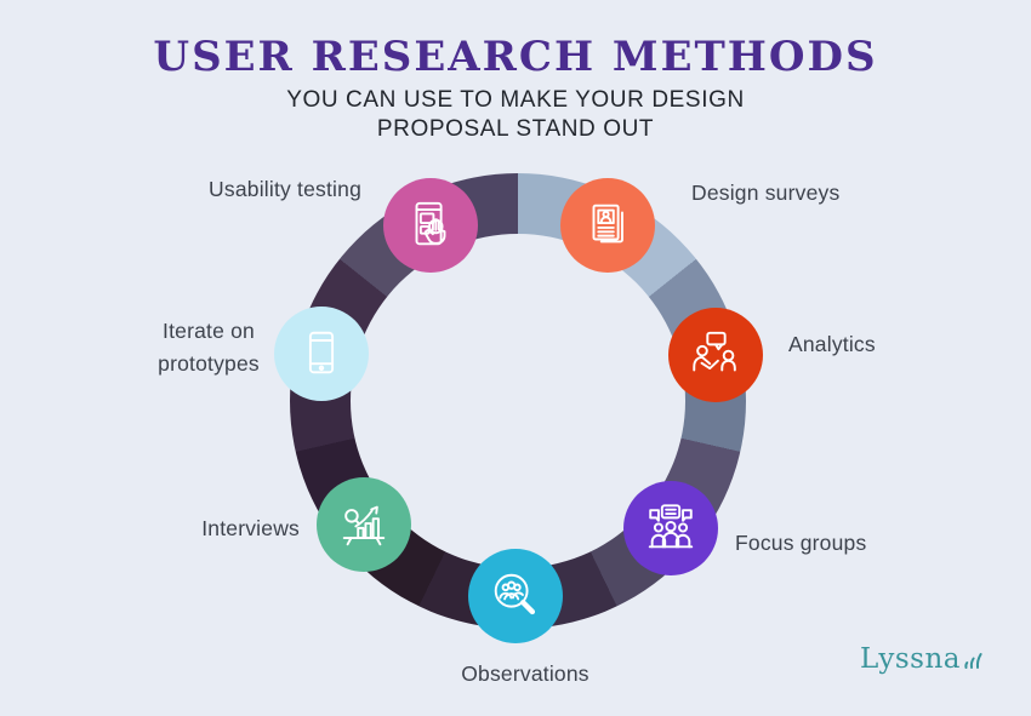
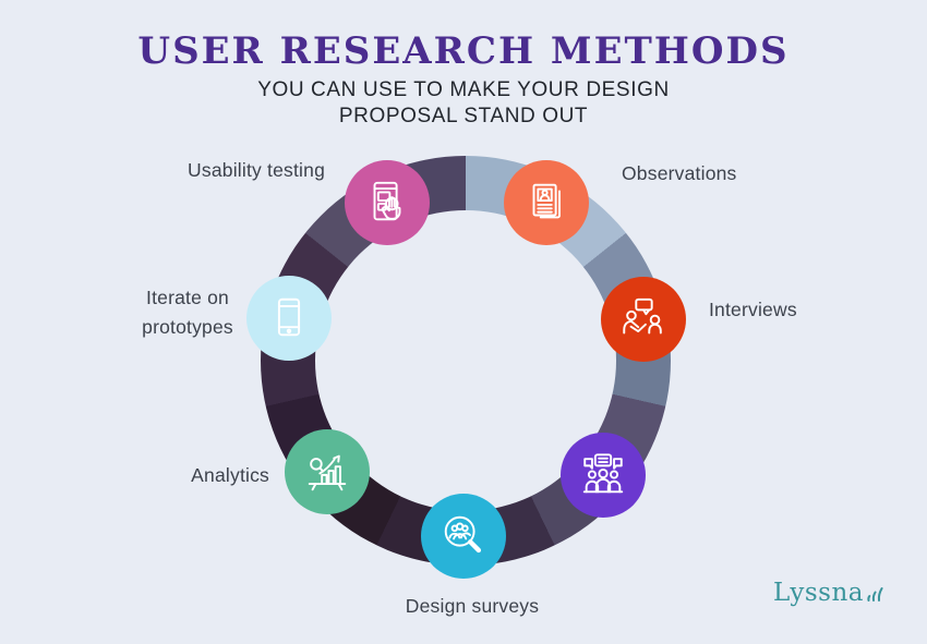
  USER RESEARCH METHODS
  YOU CAN USE TO MAKE YOUR DESIGN
  PROPOSAL STAND OUT
  Usability testing
- Design surveys
+ Observations
- Analytics
+ Interviews
- Focus groups
- Observations
+ Design surveys
- Interviews
+ Analytics
  Iterate on prototypes
  Lyssna
